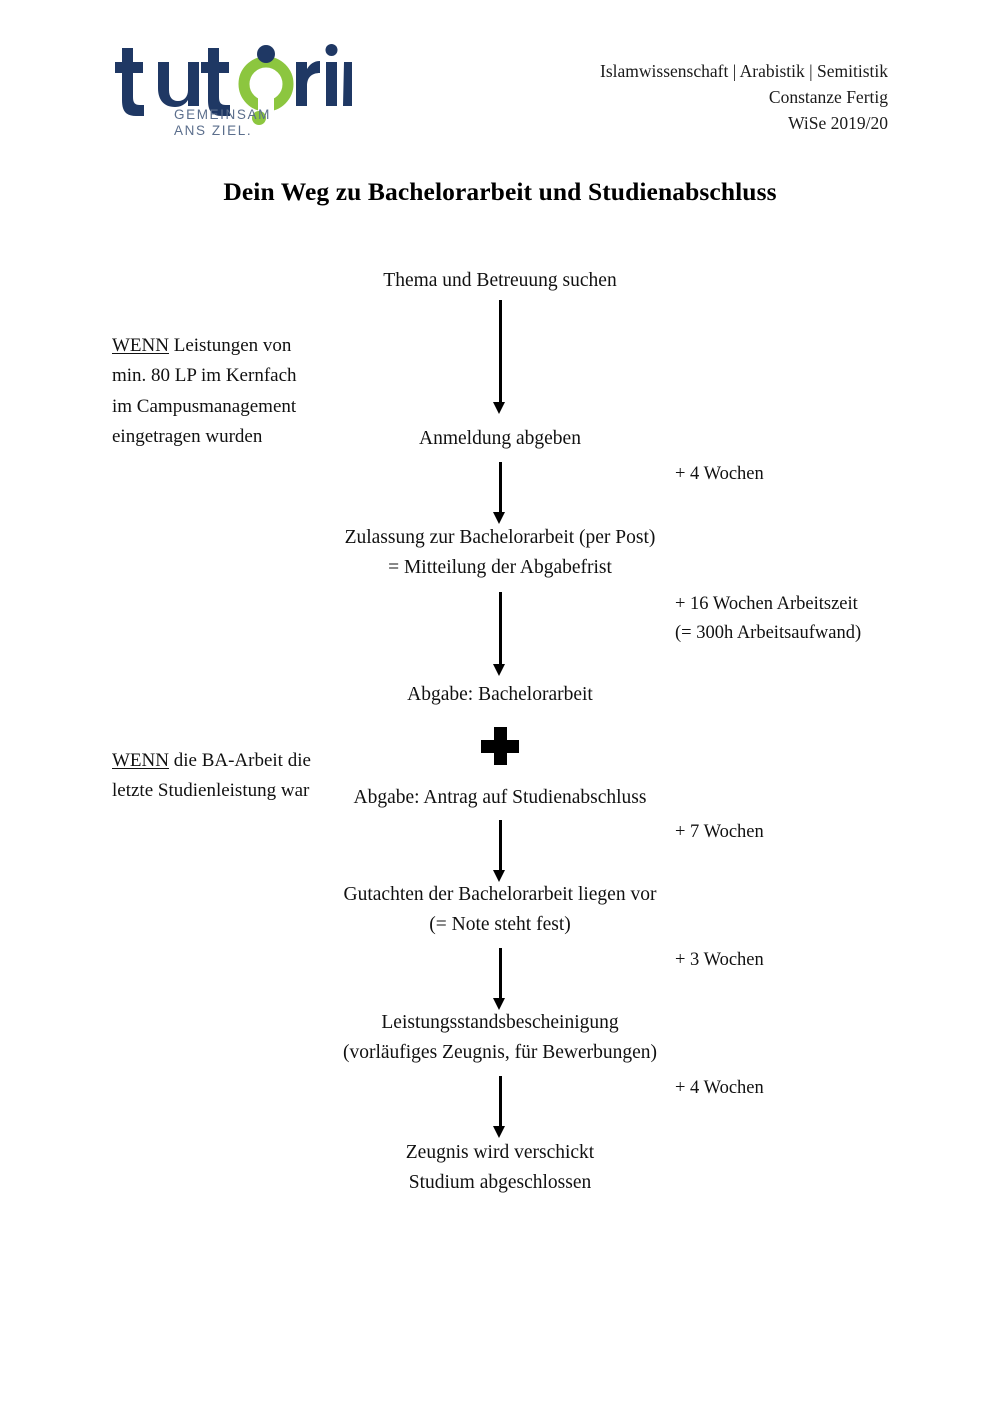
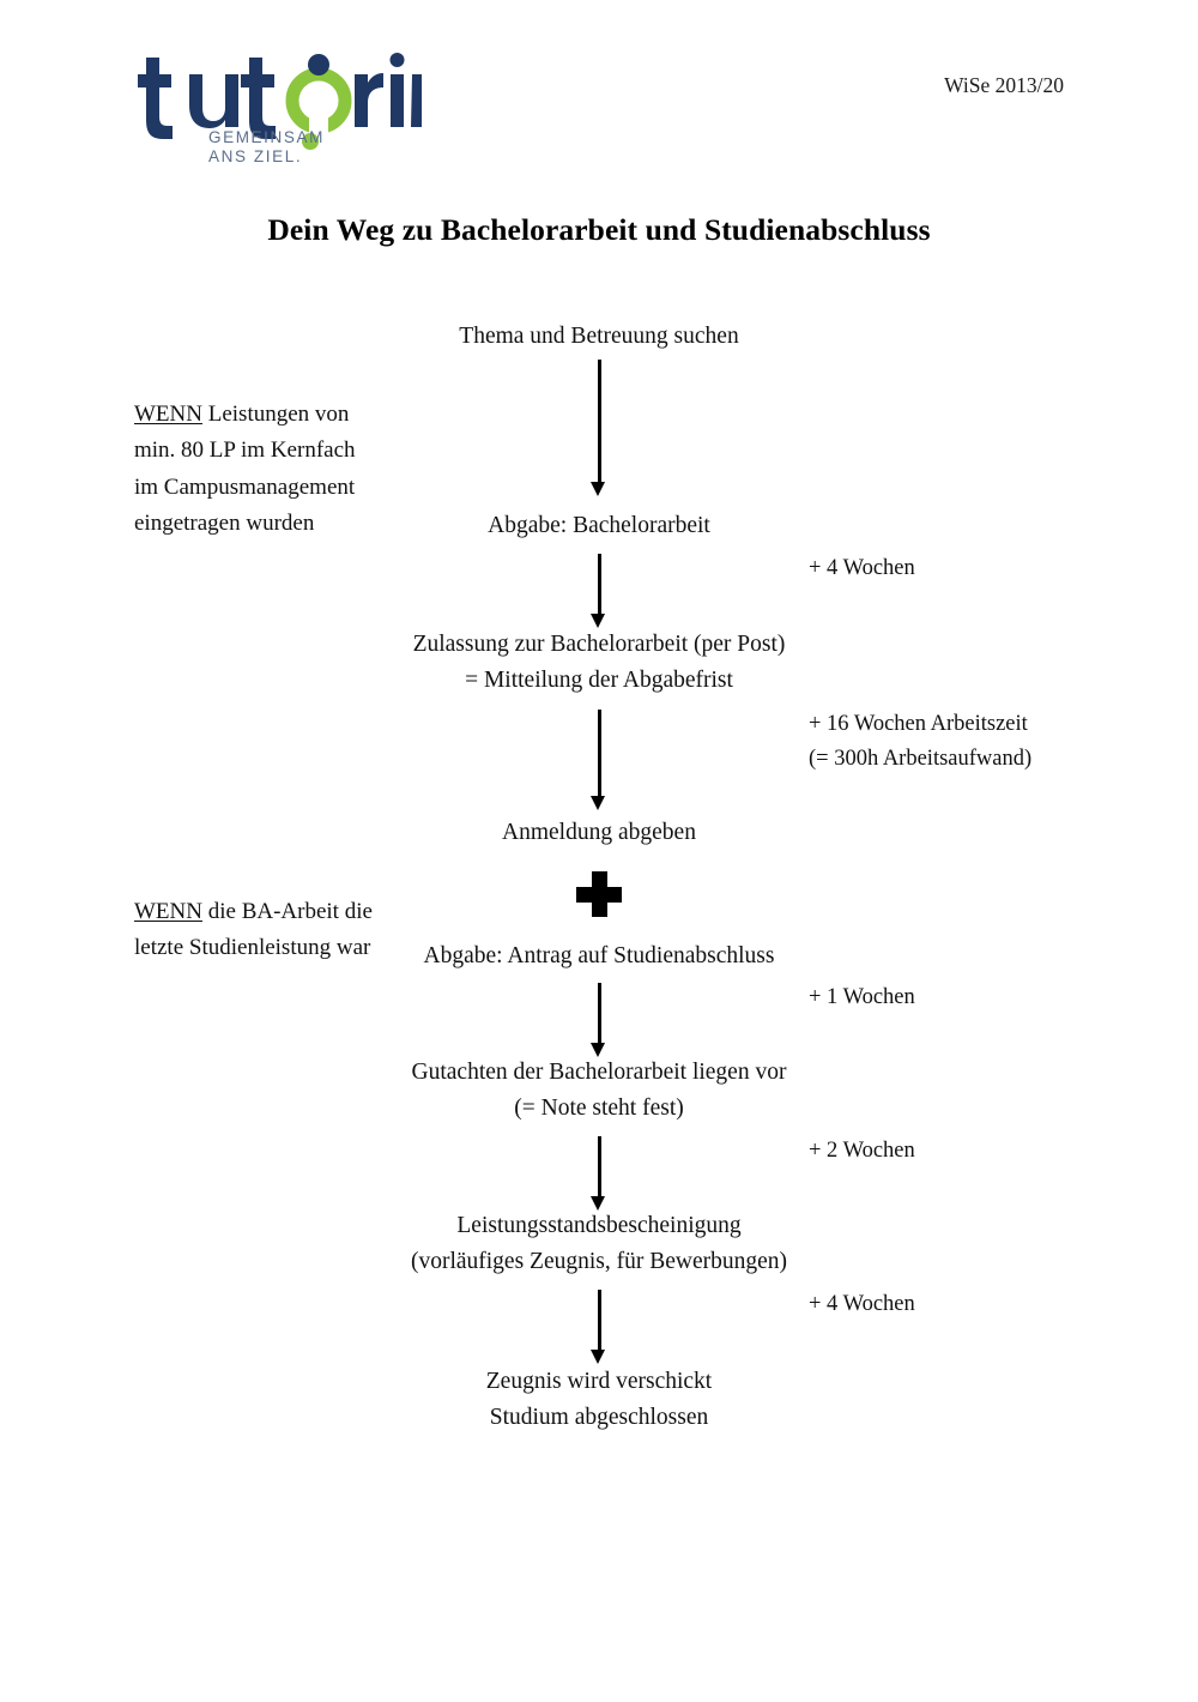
  GEMEINSAM
  ANS ZIEL.
- Islamwissenschaft | Arabistik | Semitistik
- Constanze Fertig
- WiSe 2019/20
+ WiSe 2013/20
  Dein Weg zu Bachelorarbeit und Studienabschluss
  WENN Leistungen von
  min. 80 LP im Kernfach
  im Campusmanagement
  eingetragen wurden
  WENN die BA-Arbeit die
  letzte Studienleistung war
  Thema und Betreuung suchen
- Anmeldung abgeben
+ Abgabe: Bachelorarbeit
  + 4 Wochen
  Zulassung zur Bachelorarbeit (per Post)
  = Mitteilung der Abgabefrist
  + 16 Wochen Arbeitszeit
  (= 300h Arbeitsaufwand)
- Abgabe: Bachelorarbeit
+ Anmeldung abgeben
  Abgabe: Antrag auf Studienabschluss
- + 7 Wochen
+ + 1 Wochen
  Gutachten der Bachelorarbeit liegen vor
  (= Note steht fest)
- + 3 Wochen
+ + 2 Wochen
  Leistungsstandsbescheinigung
  (vorläufiges Zeugnis, für Bewerbungen)
  + 4 Wochen
  Zeugnis wird verschickt
  Studium abgeschlossen
